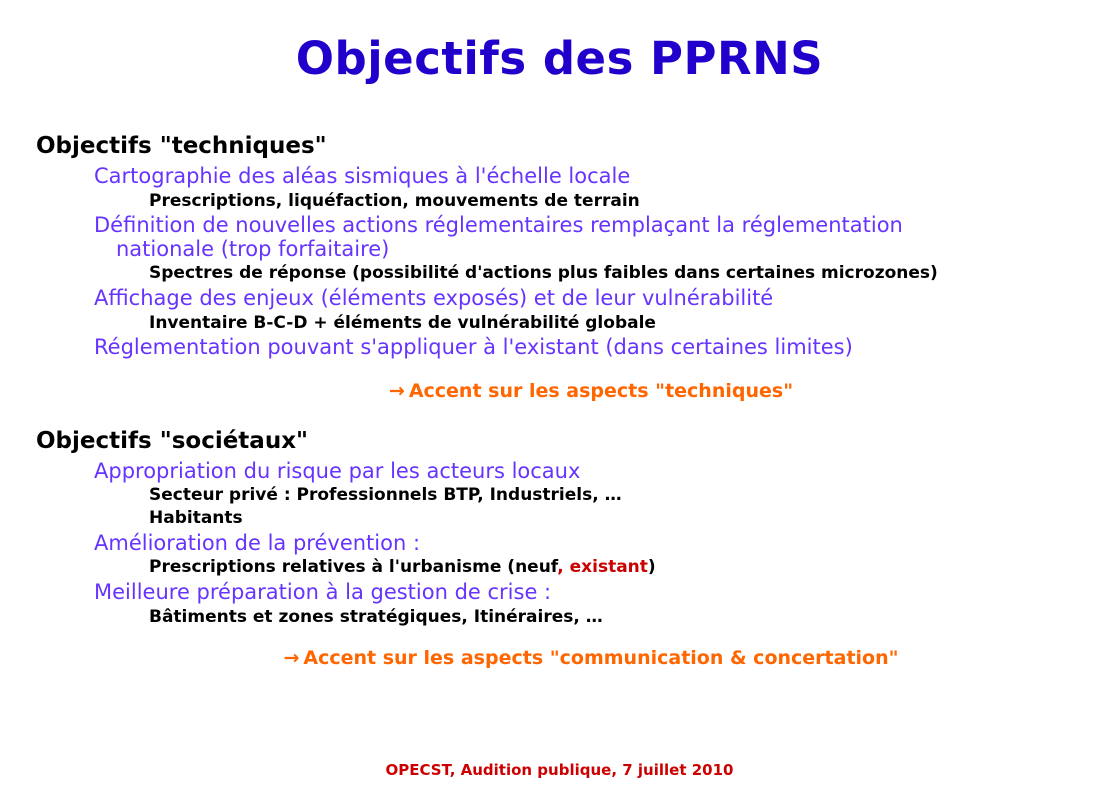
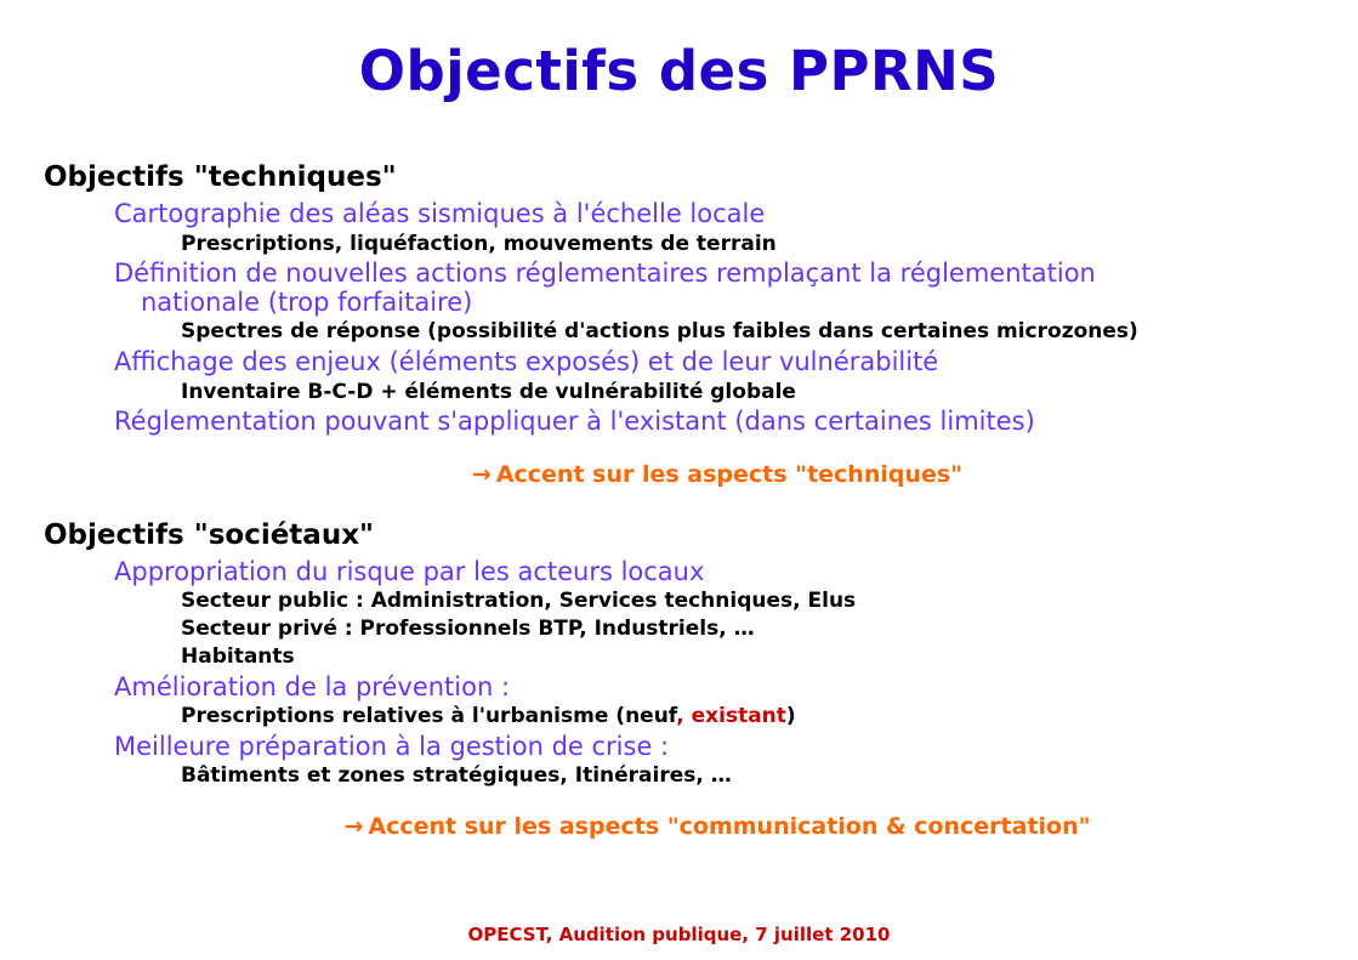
  Objectifs des PPRNS
  Objectifs "techniques"
  Cartographie des aléas sismiques à l'échelle locale
  Prescriptions, liquéfaction, mouvements de terrain
  Définition de nouvelles actions réglementaires remplaçant la réglementation
  nationale (trop forfaitaire)
  Spectres de réponse (possibilité d'actions plus faibles dans certaines microzones)
  Affichage des enjeux (éléments exposés) et de leur vulnérabilité
  Inventaire B-C-D + éléments de vulnérabilité globale
  Réglementation pouvant s'appliquer à l'existant (dans certaines limites)
  → Accent sur les aspects "techniques"
  Objectifs "sociétaux"
  Appropriation du risque par les acteurs locaux
+ Secteur public : Administration, Services techniques, Elus
  Secteur privé : Professionnels BTP, Industriels, …
  Habitants
  Amélioration de la prévention :
  Prescriptions relatives à l'urbanisme (neuf, existant)
  Meilleure préparation à la gestion de crise :
  Bâtiments et zones stratégiques, Itinéraires, …
  → Accent sur les aspects "communication & concertation"
  OPECST, Audition publique, 7 juillet 2010
